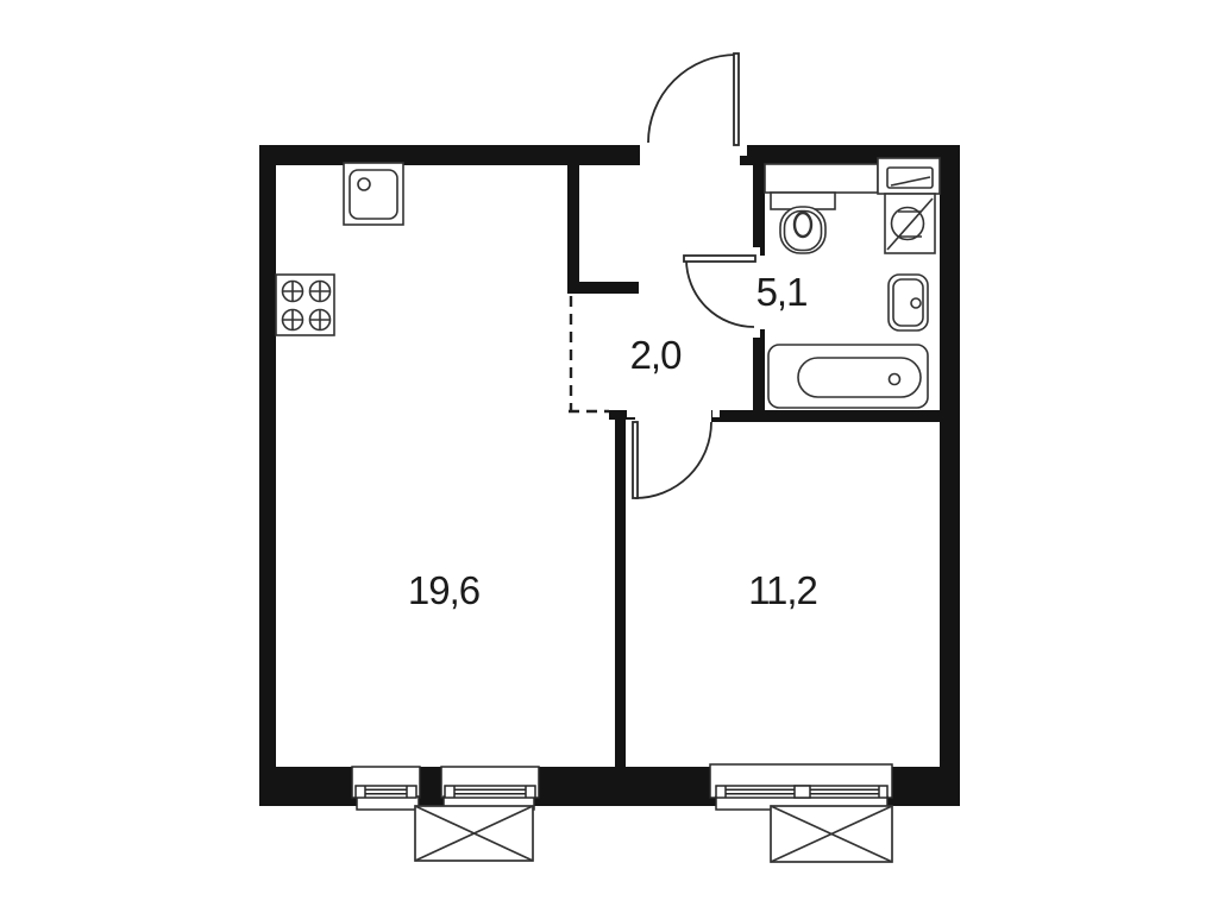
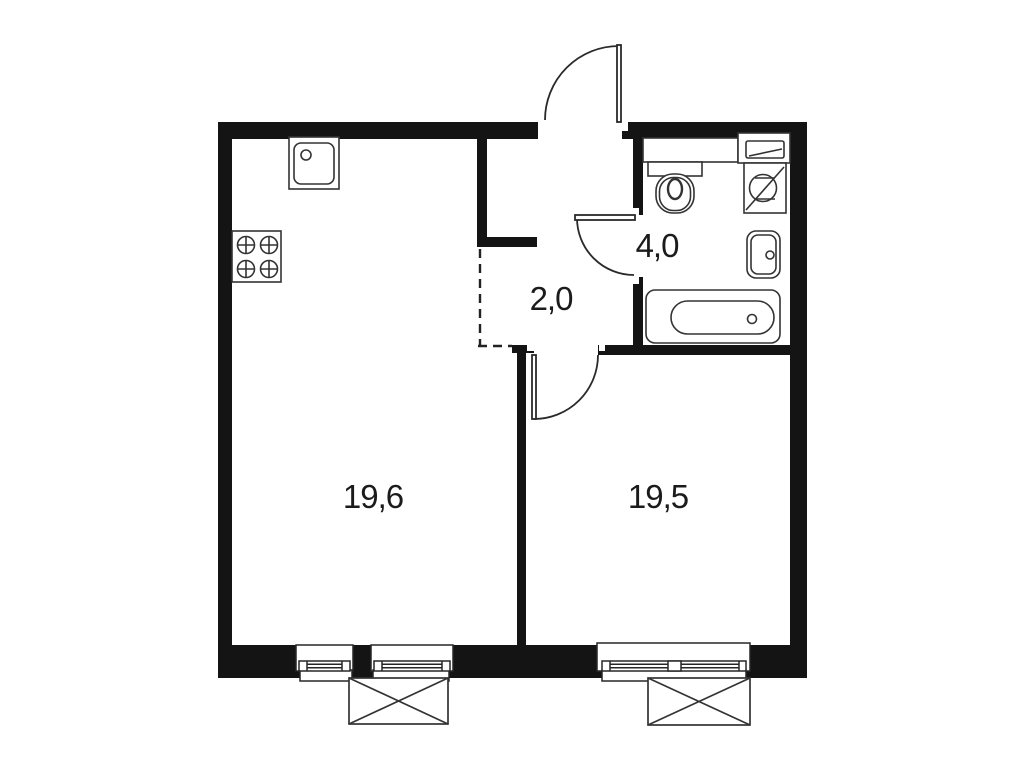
  19,6
- 11,2
+ 19,5
  2,0
- 5,1
+ 4,0
